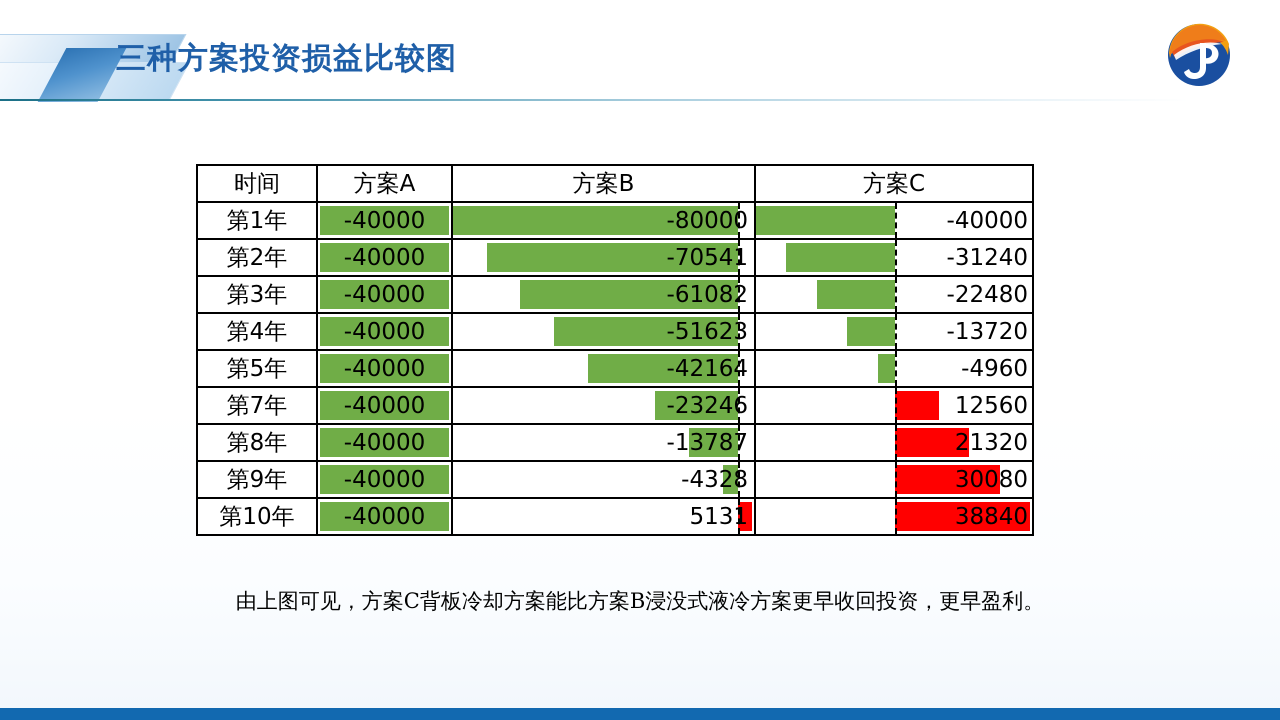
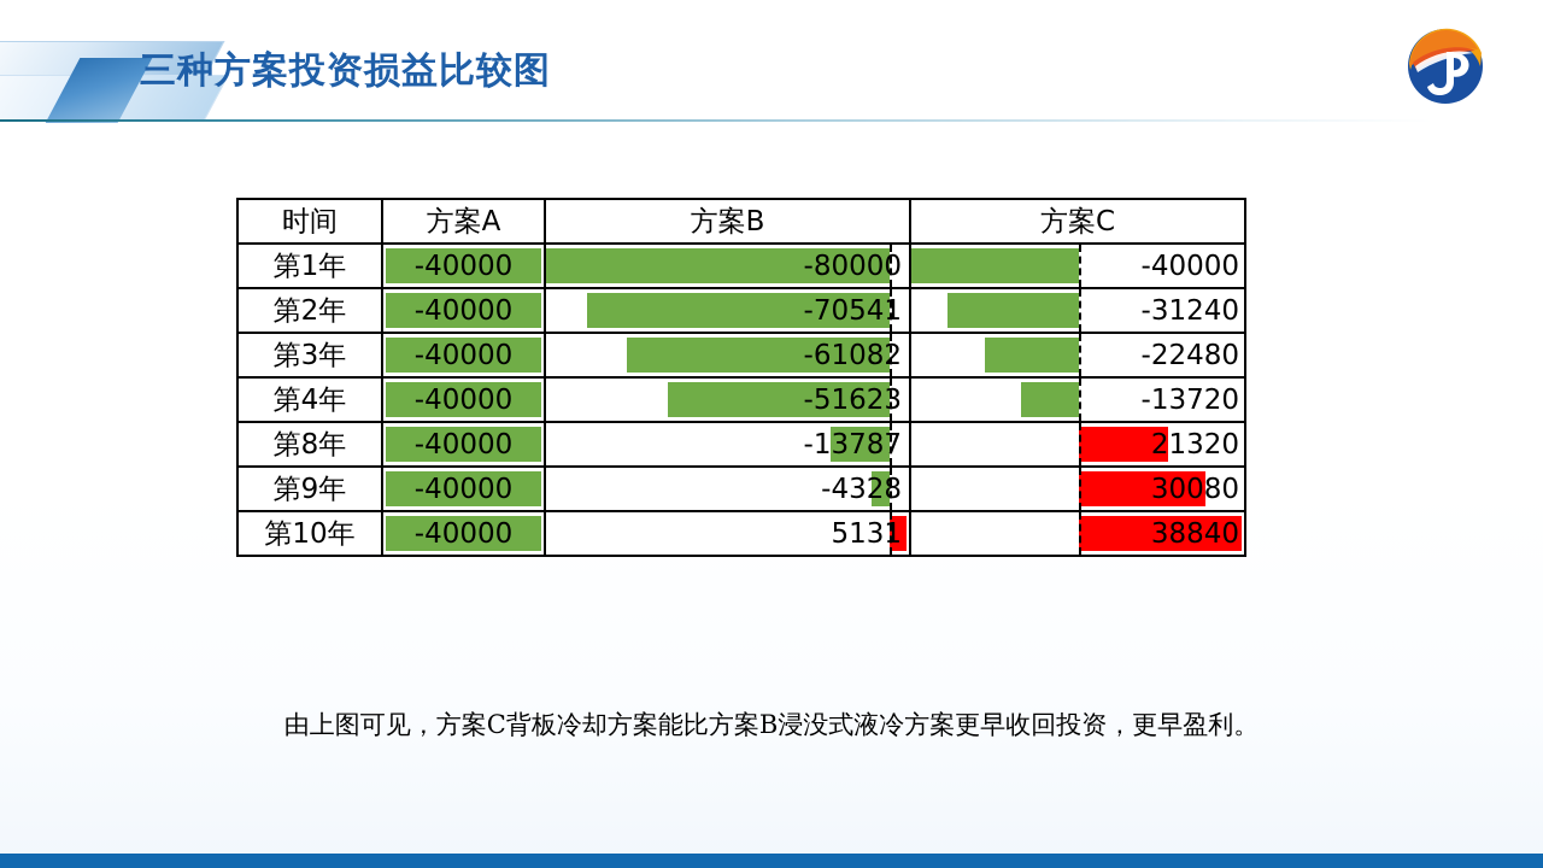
  三种方案投资损益比较图
  时间	方案A	方案B	方案C
  第1年	-40000	-80000	-40000
  第2年	-40000	-70541	-31240
  第3年	-40000	-61082	-22480
  第4年	-40000	-51623	-13720
- 第5年	-40000	-42164	-4960
- 第7年	-40000	-23246	12560
  第8年	-40000	-13787	21320
  第9年	-40000	-4328	30080
  第10年	-40000	5131	38840
  由上图可见，方案C背板冷却方案能比方案B浸没式液冷方案更早收回投资，更早盈利。
